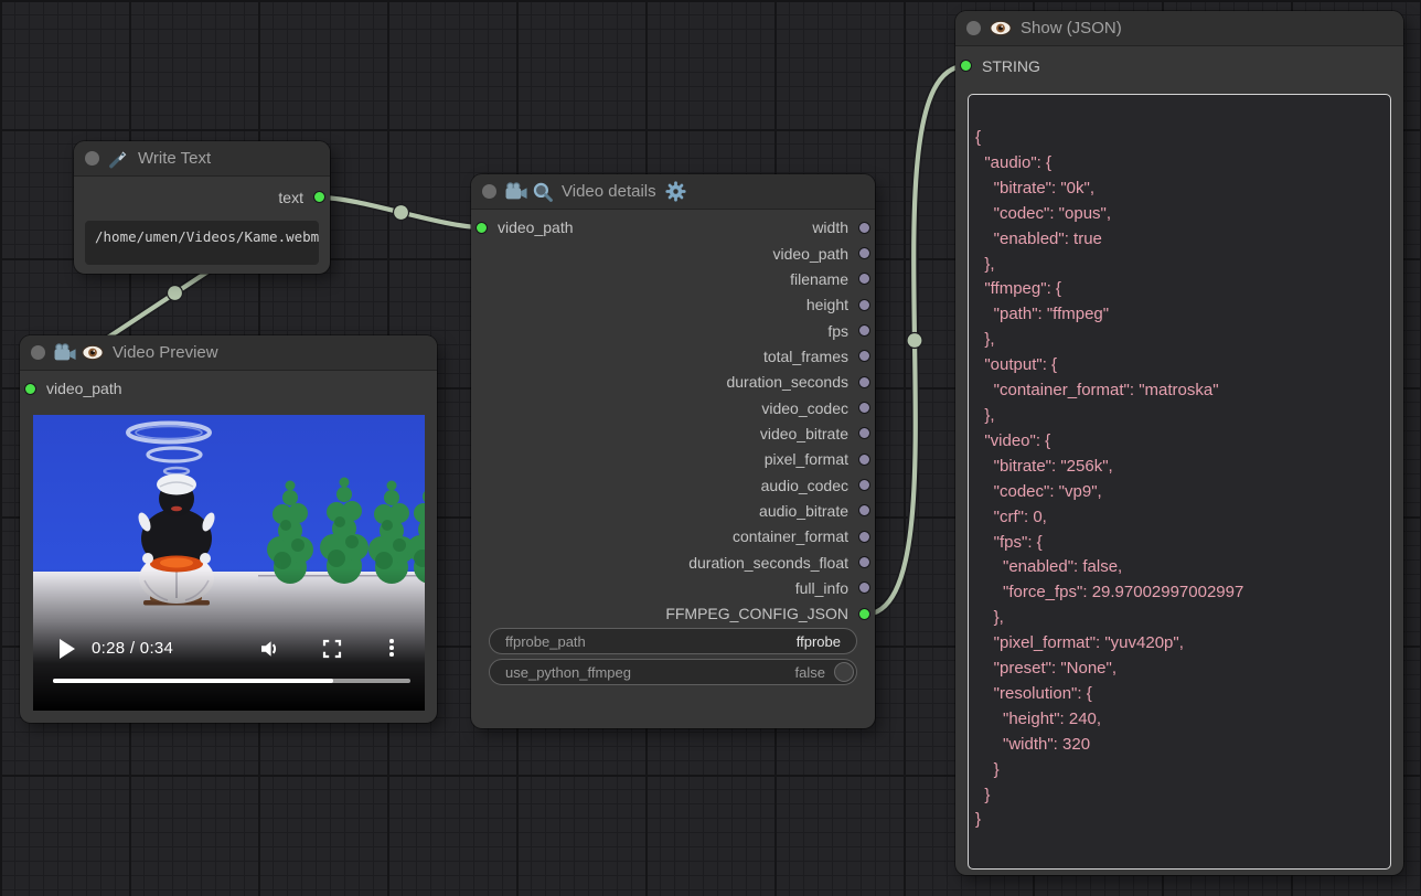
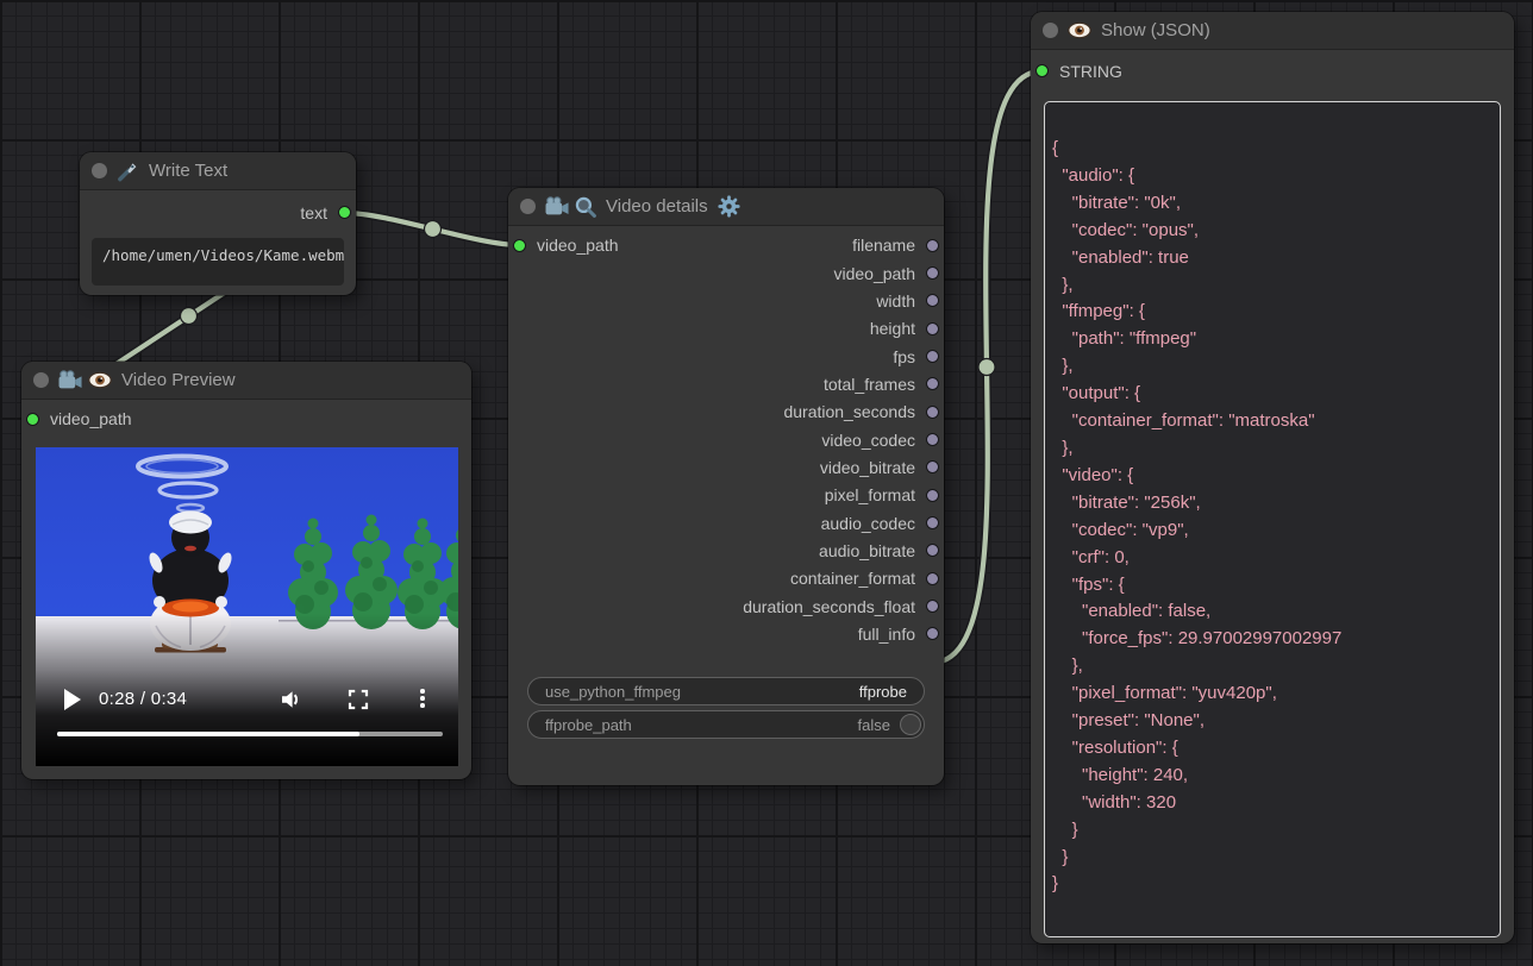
  Write Text
  text
  /home/umen/Videos/Kame.webm
  Video details
  video_path
- width
+ filename
  video_path
- filename
+ width
  height
  fps
  total_frames
  duration_seconds
  video_codec
  video_bitrate
  pixel_format
  audio_codec
  audio_bitrate
  container_format
  duration_seconds_float
  full_info
- FFMPEG_CONFIG_JSON
- ffprobe_path
+ use_python_ffmpeg
  ffprobe
- use_python_ffmpeg
+ ffprobe_path
  false
  Video Preview
  video_path
  0:28 / 0:34
  Show (JSON)
  STRING
  {
  "audio": {
  "bitrate": "0k",
  "codec": "opus",
  "enabled": true
  },
  "ffmpeg": {
  "path": "ffmpeg"
  },
  "output": {
  "container_format": "matroska"
  },
  "video": {
  "bitrate": "256k",
  "codec": "vp9",
  "crf": 0,
  "fps": {
  "enabled": false,
  "force_fps": 29.97002997002997
  },
  "pixel_format": "yuv420p",
  "preset": "None",
  "resolution": {
  "height": 240,
  "width": 320
  }
  }
  }
